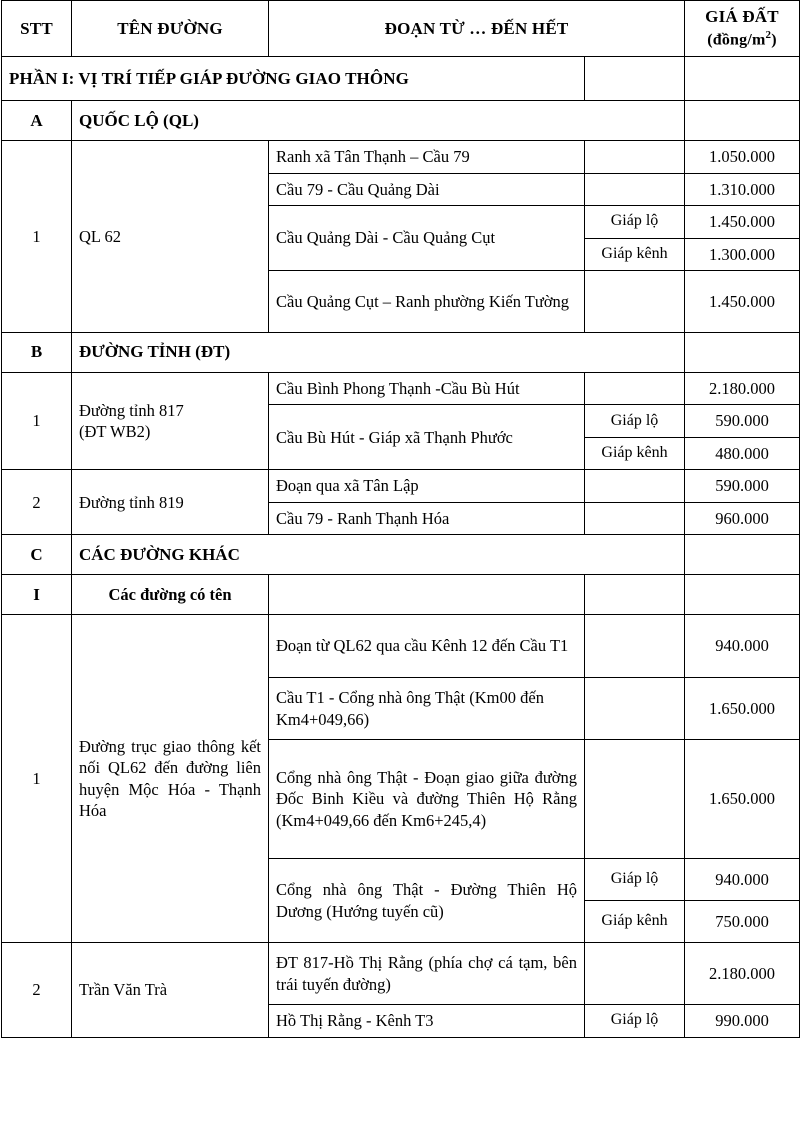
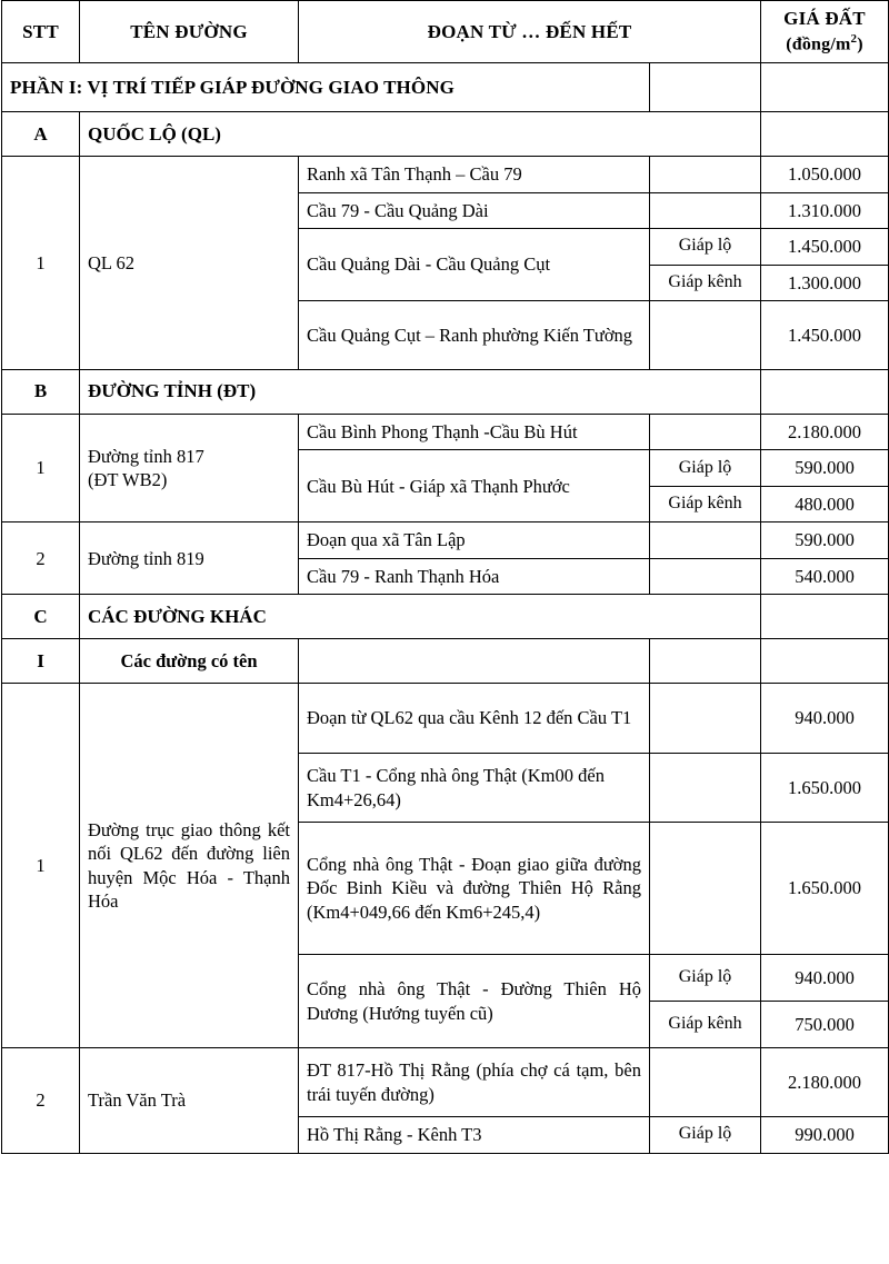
  STT	TÊN ĐƯỜNG	ĐOẠN TỪ … ĐẾN HẾT	GIÁ ĐẤT (đồng/m2)
  PHẦN I: VỊ TRÍ TIẾP GIÁP ĐƯỜNG GIAO THÔNG
  A	QUỐC LỘ (QL)
  1	QL 62	Ranh xã Tân Thạnh – Cầu 79		1.050.000
  Cầu 79 - Cầu Quảng Dài		1.310.000
  Cầu Quảng Dài - Cầu Quảng Cụt	Giáp lộ	1.450.000
  Giáp kênh	1.300.000
  Cầu Quảng Cụt – Ranh phường Kiến Tường		1.450.000
  B	ĐƯỜNG TỈNH (ĐT)
  1	Đường tỉnh 817 (ĐT WB2)	Cầu Bình Phong Thạnh -Cầu Bù Hút		2.180.000
  Cầu Bù Hút - Giáp xã Thạnh Phước	Giáp lộ	590.000
  Giáp kênh	480.000
  2	Đường tỉnh 819	Đoạn qua xã Tân Lập		590.000
- Cầu 79 - Ranh Thạnh Hóa		960.000
+ Cầu 79 - Ranh Thạnh Hóa		540.000
  C	CÁC ĐƯỜNG KHÁC
  I	Các đường có tên
  1	Đường trục giao thông kết nối QL62 đến đường liên huyện Mộc Hóa - Thạnh Hóa	Đoạn từ QL62 qua cầu Kênh 12 đến Cầu T1		940.000
- Cầu T1 - Cổng nhà ông Thật (Km00 đến Km4+049,66)		1.650.000
+ Cầu T1 - Cổng nhà ông Thật (Km00 đến Km4+26,64)		1.650.000
  Cổng nhà ông Thật - Đoạn giao giữa đường Đốc Binh Kiều và đường Thiên Hộ Rằng (Km4+049,66 đến Km6+245,4)		1.650.000
  Cổng nhà ông Thật - Đường Thiên Hộ Dương (Hướng tuyến cũ)	Giáp lộ	940.000
  Giáp kênh	750.000
  2	Trần Văn Trà	ĐT 817-Hồ Thị Rằng (phía chợ cá tạm, bên trái tuyến đường)		2.180.000
  Hồ Thị Rằng - Kênh T3	Giáp lộ	990.000
